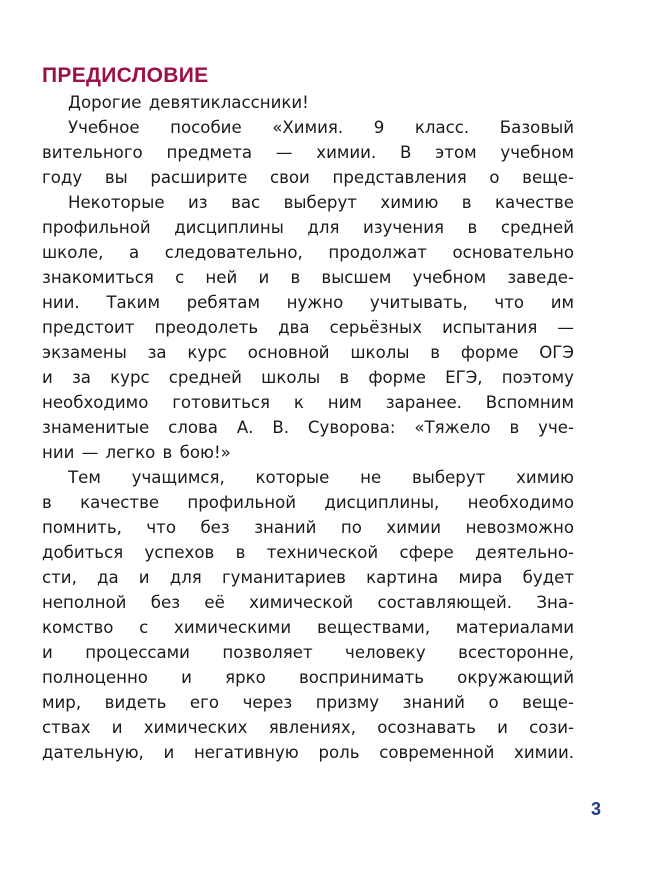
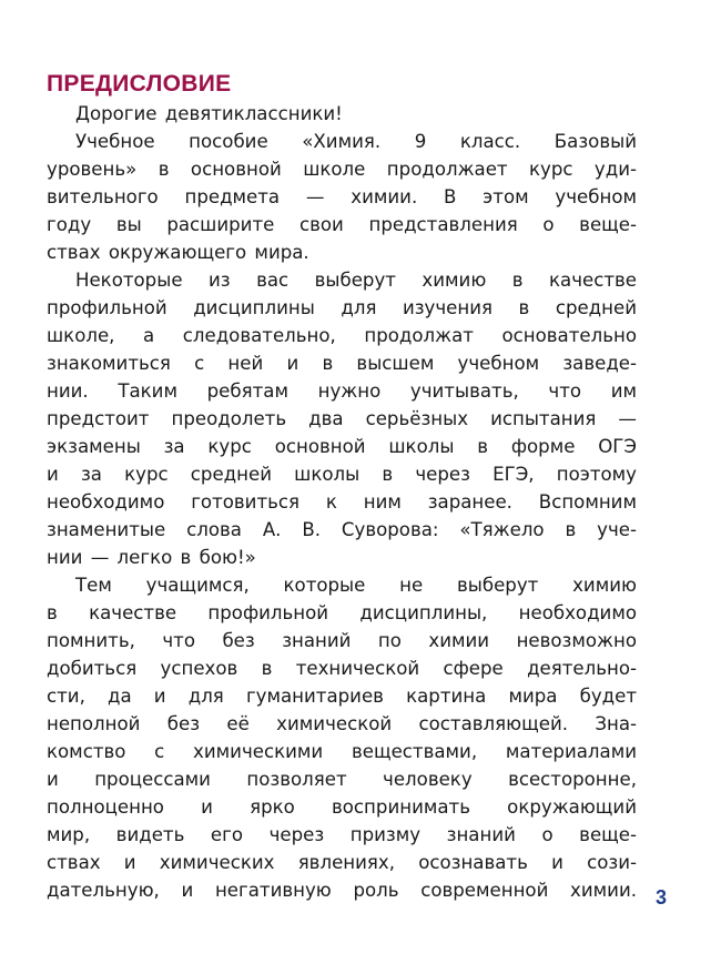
  ПРЕДИСЛОВИЕ
  Дорогие девятиклассники!
  Учебное пособие «Химия. 9 класс. Базовый
+ уровень» в основной школе продолжает курс уди-
  вительного предмета — химии. В этом учебном
  году вы расширите свои представления о веще-
+ ствах окружающего мира.
  Некоторые из вас выберут химию в качестве
  профильной дисциплины для изучения в средней
  школе, а следовательно, продолжат основательно
  знакомиться с ней и в высшем учебном заведе-
  нии. Таким ребятам нужно учитывать, что им
  предстоит преодолеть два серьёзных испытания —
  экзамены за курс основной школы в форме ОГЭ
- и за курс средней школы в форме ЕГЭ, поэтому
+ и за курс средней школы в через ЕГЭ, поэтому
  необходимо готовиться к ним заранее. Вспомним
  знаменитые слова А. В. Суворова: «Тяжело в уче-
  нии — легко в бою!»
  Тем учащимся, которые не выберут химию
  в качестве профильной дисциплины, необходимо
  помнить, что без знаний по химии невозможно
  добиться успехов в технической сфере деятельно-
  сти, да и для гуманитариев картина мира будет
  неполной без её химической составляющей. Зна-
  комство с химическими веществами, материалами
  и процессами позволяет человеку всесторонне,
  полноценно и ярко воспринимать окружающий
  мир, видеть его через призму знаний о веще-
  ствах и химических явлениях, осознавать и сози-
  дательную, и негативную роль современной химии.
  3
